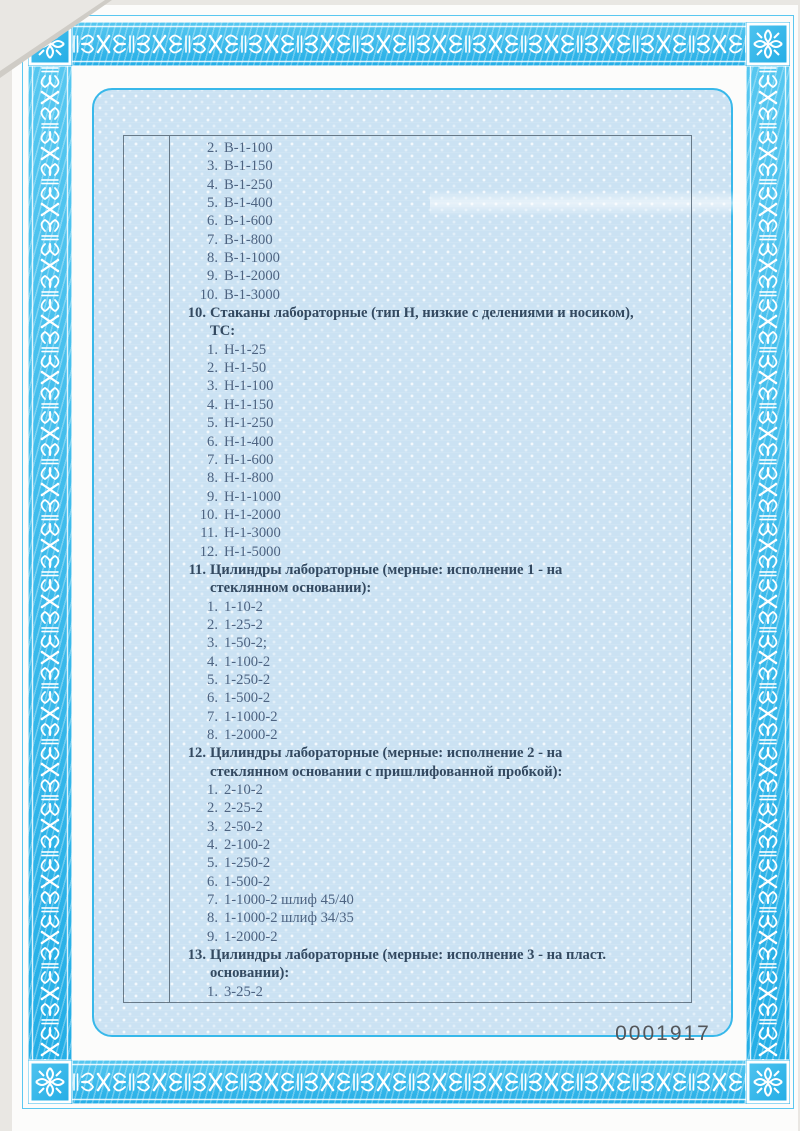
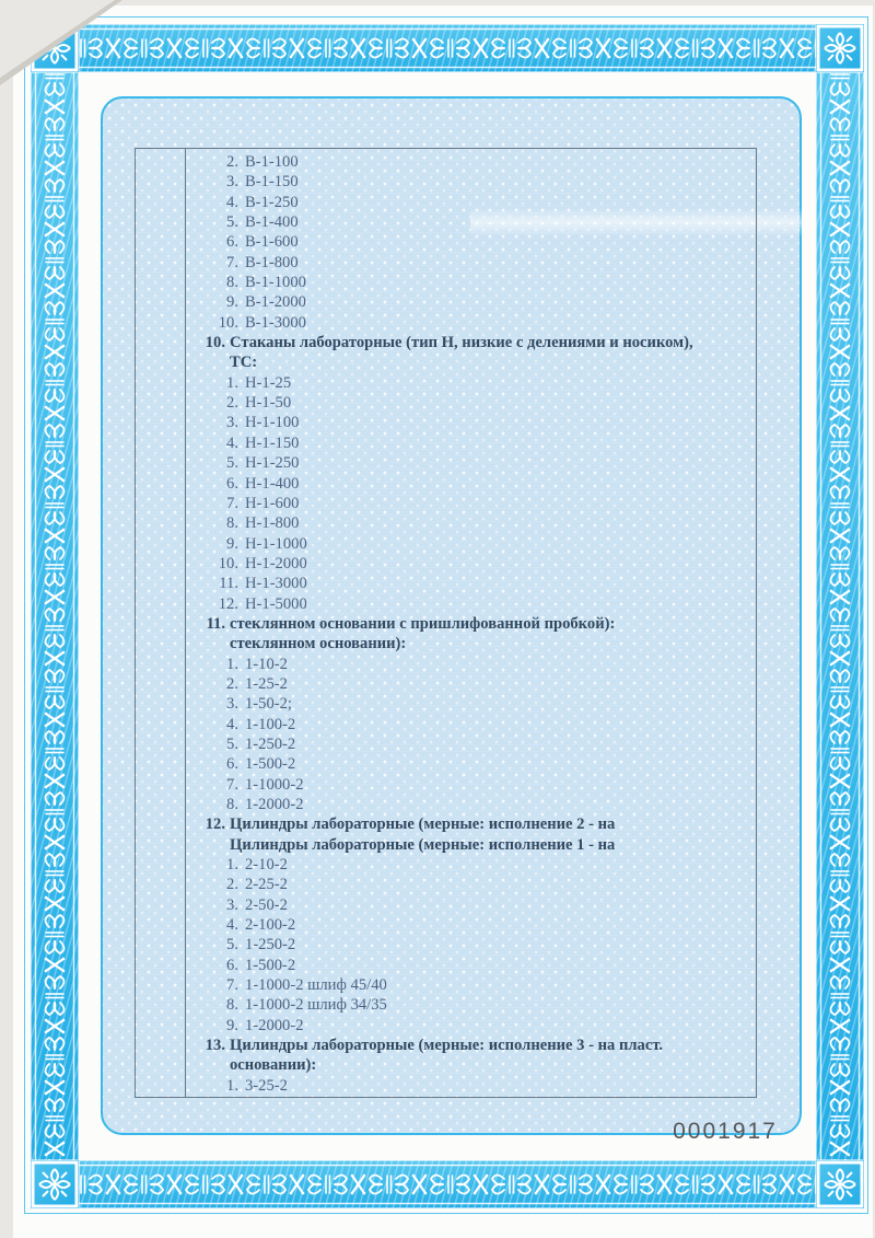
  2.
  В-1-100
  3.
  В-1-150
  4.
  В-1-250
  5.
  В-1-400
  6.
  В-1-600
  7.
  В-1-800
  8.
  В-1-1000
  9.
  В-1-2000
  10.
  В-1-3000
  10.
  Стаканы лабораторные (тип Н, низкие с делениями и носиком),
  ТС:
  1.
  Н-1-25
  2.
  Н-1-50
  3.
  Н-1-100
  4.
  Н-1-150
  5.
  Н-1-250
  6.
  Н-1-400
  7.
  Н-1-600
  8.
  Н-1-800
  9.
  Н-1-1000
  10.
  Н-1-2000
  11.
  Н-1-3000
  12.
  Н-1-5000
  11.
- Цилиндры лабораторные (мерные: исполнение 1 - на
+ стеклянном основании с пришлифованной пробкой):
  стеклянном основании):
  1.
  1-10-2
  2.
  1-25-2
  3.
  1-50-2;
  4.
  1-100-2
  5.
  1-250-2
  6.
  1-500-2
  7.
  1-1000-2
  8.
  1-2000-2
  12.
  Цилиндры лабораторные (мерные: исполнение 2 - на
- стеклянном основании с пришлифованной пробкой):
+ Цилиндры лабораторные (мерные: исполнение 1 - на
  1.
  2-10-2
  2.
  2-25-2
  3.
  2-50-2
  4.
  2-100-2
  5.
  1-250-2
  6.
  1-500-2
  7.
  1-1000-2 шлиф 45/40
  8.
  1-1000-2 шлиф 34/35
  9.
  1-2000-2
  13.
  Цилиндры лабораторные (мерные: исполнение 3 - на пласт.
  основании):
  1.
  3-25-2
  0001917
